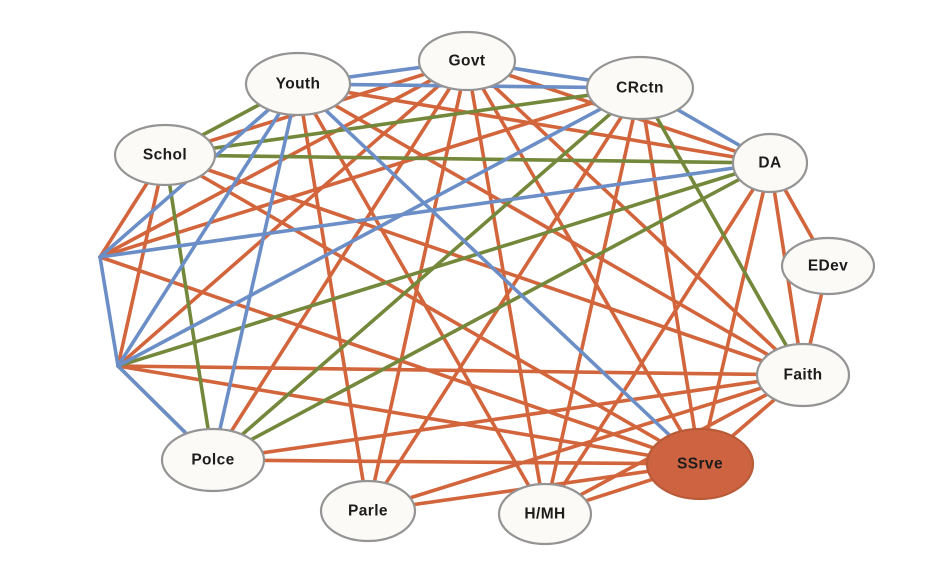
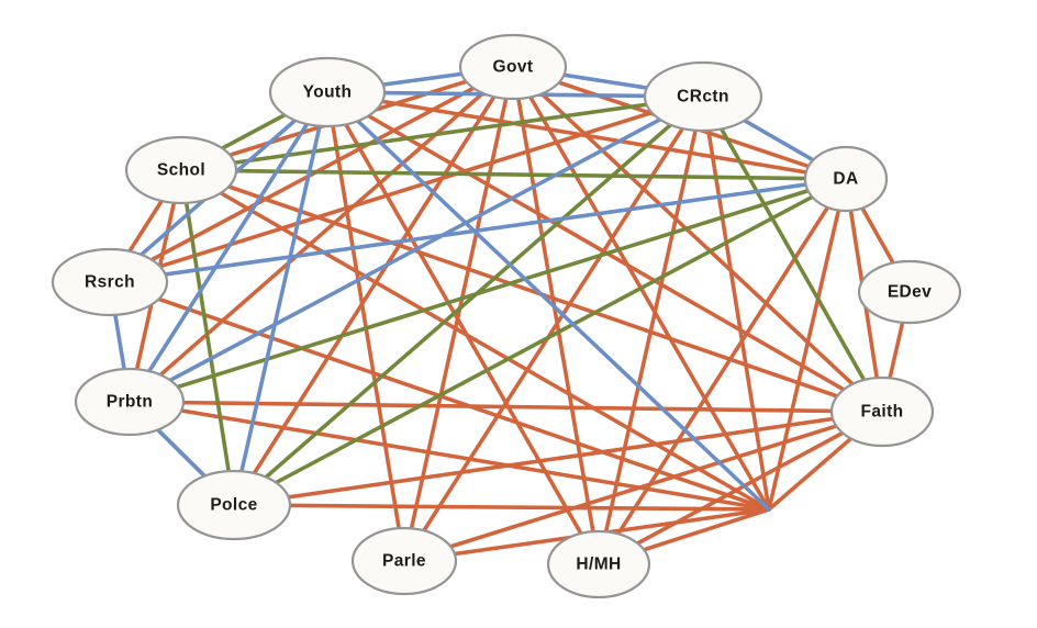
  Govt
  Youth
  CRctn
  Schol
  DA
+ Rsrch
  EDev
+ Prbtn
  Faith
  Polce
- SSrve
  Parle
  H/MH
